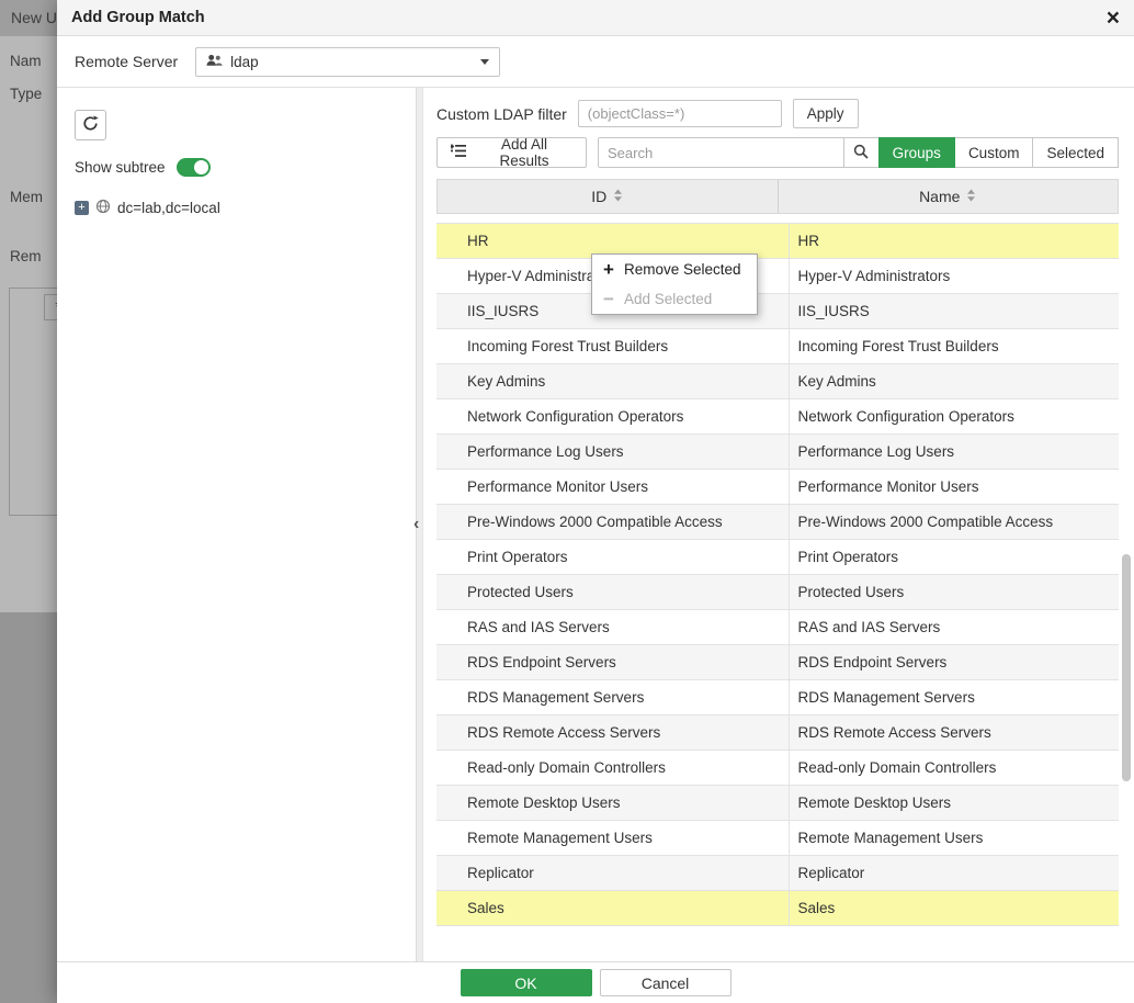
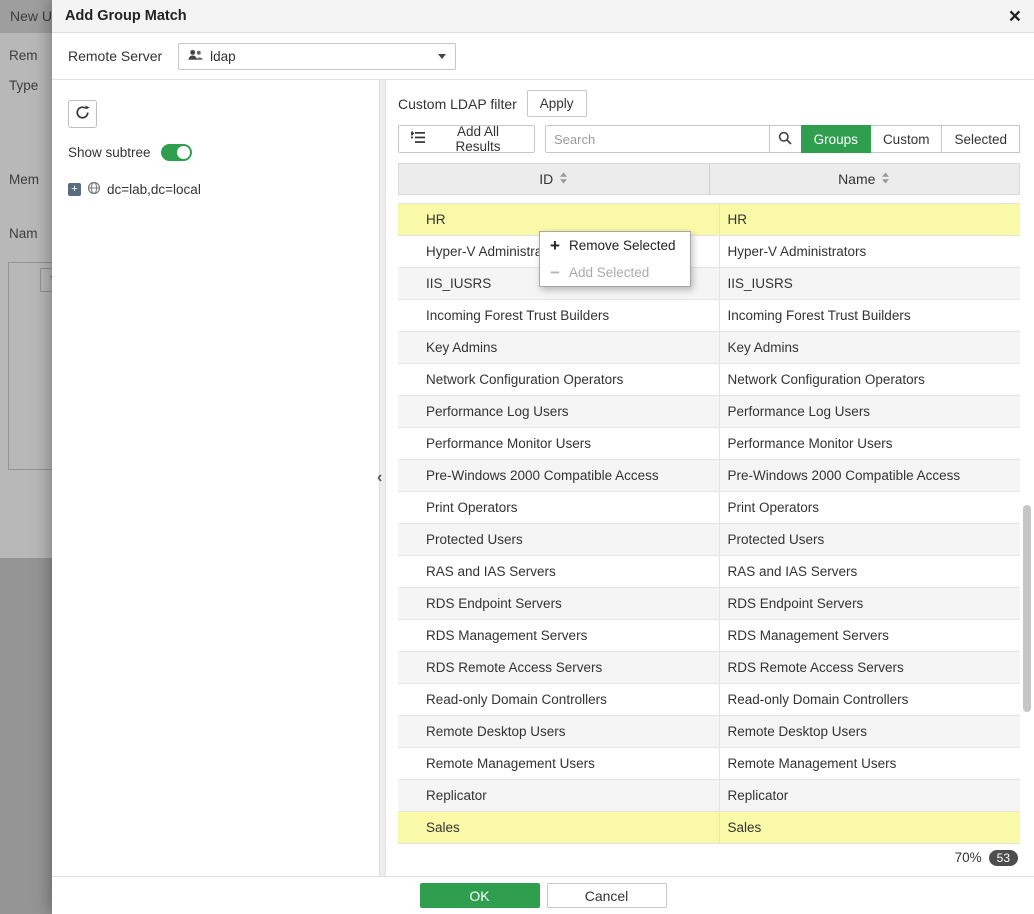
  New U
- Nam
+ Rem
  Type
  Mem
- Rem
+ Nam
  Add Group Match
  ×
  Remote Server
  ldap
  Show subtree
  +
  dc=lab,dc=local
  ‹
  Custom LDAP filter
- (objectClass=*)
  Apply
  Add All Results
  Search
  Groups
  Custom
  Selected
  ID
  Name
  HR
  HR
  Hyper-V Administr
  Hyper-V Administrators
  IIS_IUSRS
  IIS_IUSRS
  Incoming Forest Trust Builders
  Incoming Forest Trust Builders
  Key Admins
  Key Admins
  Network Configuration Operators
  Network Configuration Operators
  Performance Log Users
  Performance Log Users
  Performance Monitor Users
  Performance Monitor Users
  Pre-Windows 2000 Compatible Access
  Pre-Windows 2000 Compatible Access
  Print Operators
  Print Operators
  Protected Users
  Protected Users
  RAS and IAS Servers
  RAS and IAS Servers
  RDS Endpoint Servers
  RDS Endpoint Servers
  RDS Management Servers
  RDS Management Servers
  RDS Remote Access Servers
  RDS Remote Access Servers
  Read-only Domain Controllers
  Read-only Domain Controllers
  Remote Desktop Users
  Remote Desktop Users
  Remote Management Users
  Remote Management Users
  Replicator
  Replicator
  Sales
  Sales
+ 70%
+ 53
  OK
  Cancel
  +
  Remove Selected
  −
  Add Selected
